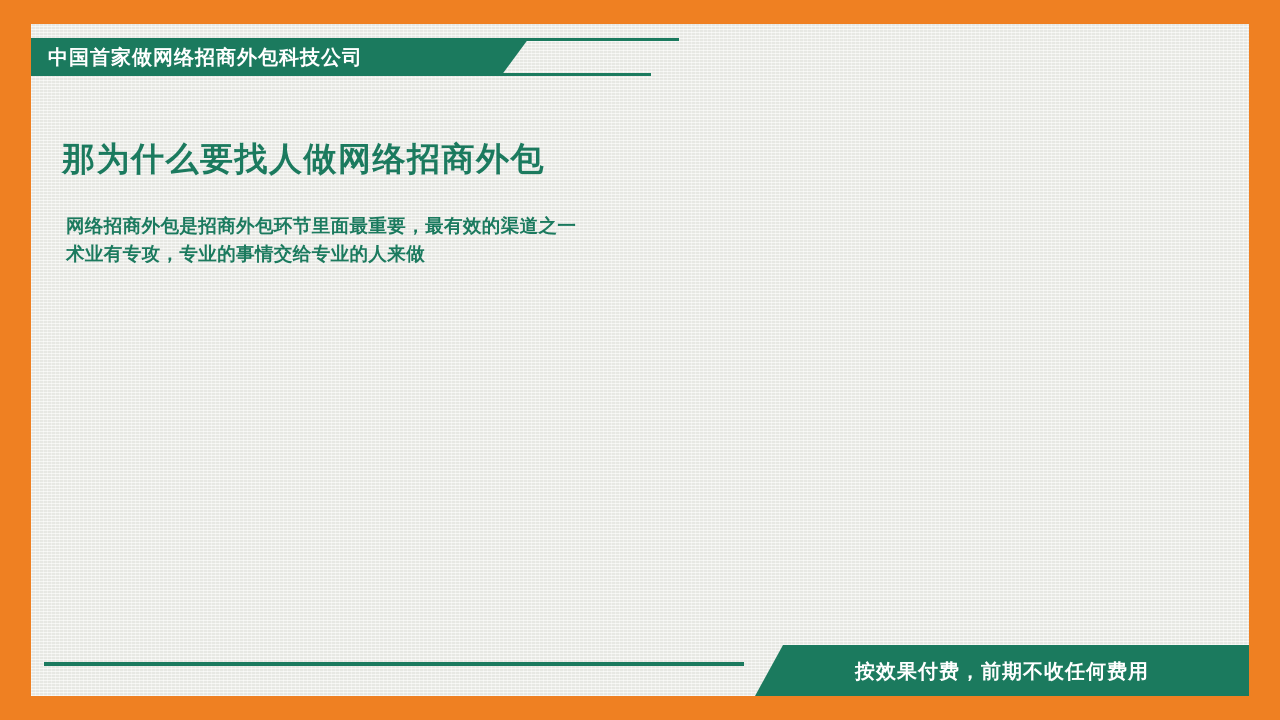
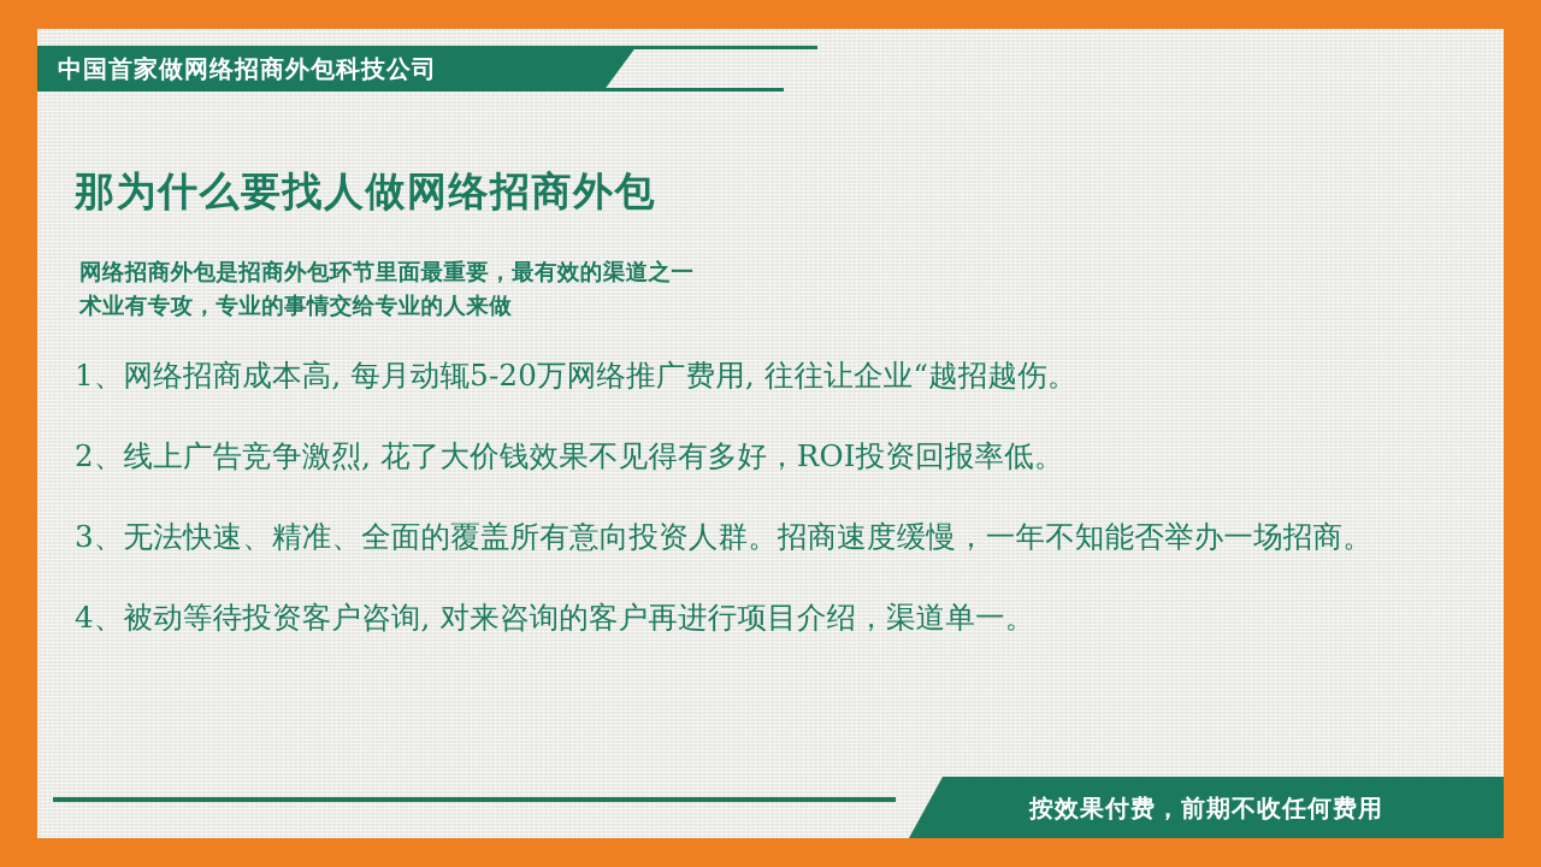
  中国首家做网络招商外包科技公司
  那为什么要找人做网络招商外包
  网络招商外包是招商外包环节里面最重要，最有效的渠道之一
  术业有专攻，专业的事情交给专业的人来做
+ 1、网络招商成本高, 每月动辄5-20万网络推广费用, 往往让企业“越招越伤。
+ 2、线上广告竞争激烈, 花了大价钱效果不见得有多好，ROI投资回报率低。
+ 3、无法快速、精准、全面的覆盖所有意向投资人群。招商速度缓慢，一年不知能否举办一场招商。
+ 4、被动等待投资客户咨询, 对来咨询的客户再进行项目介绍，渠道单一。
  按效果付费，前期不收任何费用
